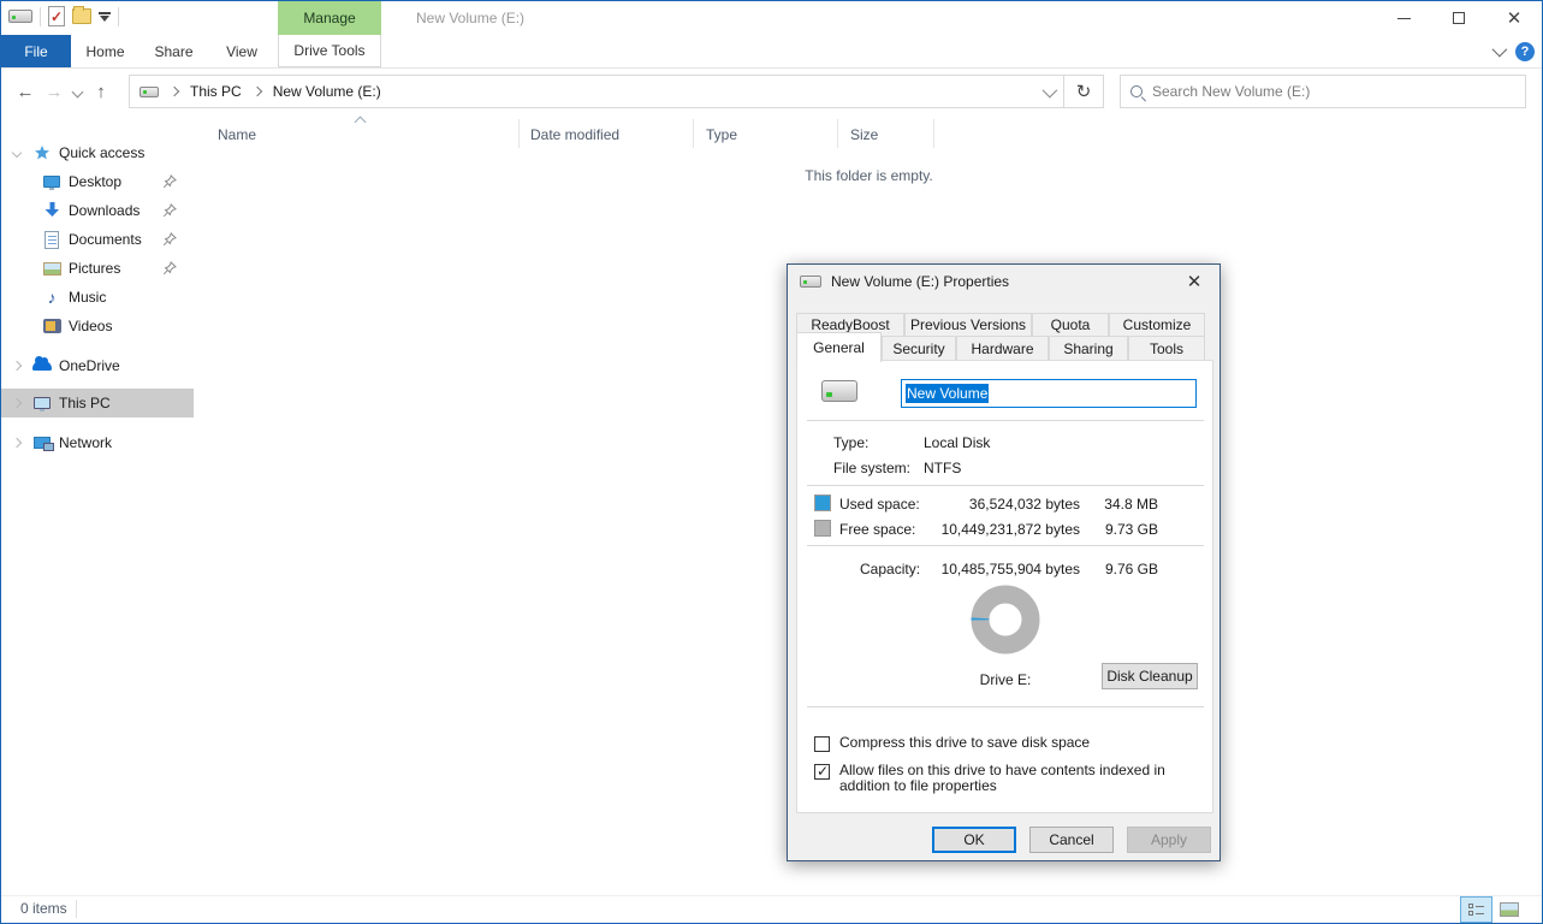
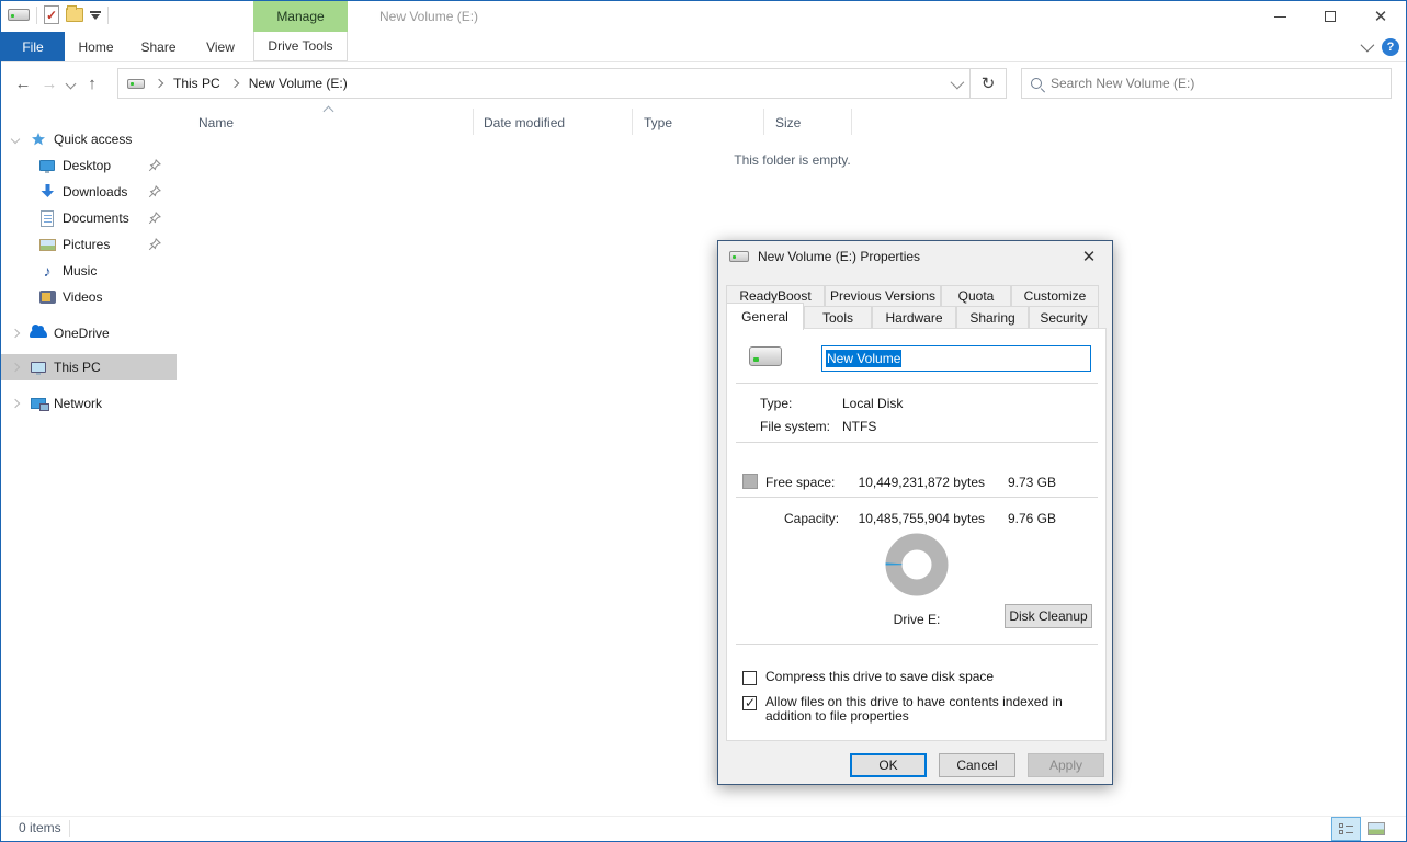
  Manage
  New Volume (E:)
  ✕
  File
  Home
  Share
  View
  Drive Tools
  ?
  ←
  →
  ↑
  This PC
  New Volume (E:)
  ↻
  Search New Volume (E:)
  Quick access
  Desktop
  Downloads
  Documents
  Pictures
  ♪
  Music
  Videos
  OneDrive
  This PC
  Network
  Name
  Date modified
  Type
  Size
  This folder is empty.
  0 items
  New Volume (E:) Properties
  ✕
  ReadyBoost
  Previous Versions
  Quota
  Customize
  General
- Security
+ Tools
  Hardware
  Sharing
- Tools
+ Security
  New Volume
  Type:
  Local Disk
  File system:
  NTFS
- Used space:
- 36,524,032 bytes
- 34.8 MB
  Free space:
  10,449,231,872 bytes
  9.73 GB
  Capacity:
  10,485,755,904 bytes
  9.76 GB
  Drive E:
  Disk Cleanup
  Compress this drive to save disk space
  Allow files on this drive to have contents indexed in addition to file properties
  OK
  Cancel
  Apply
